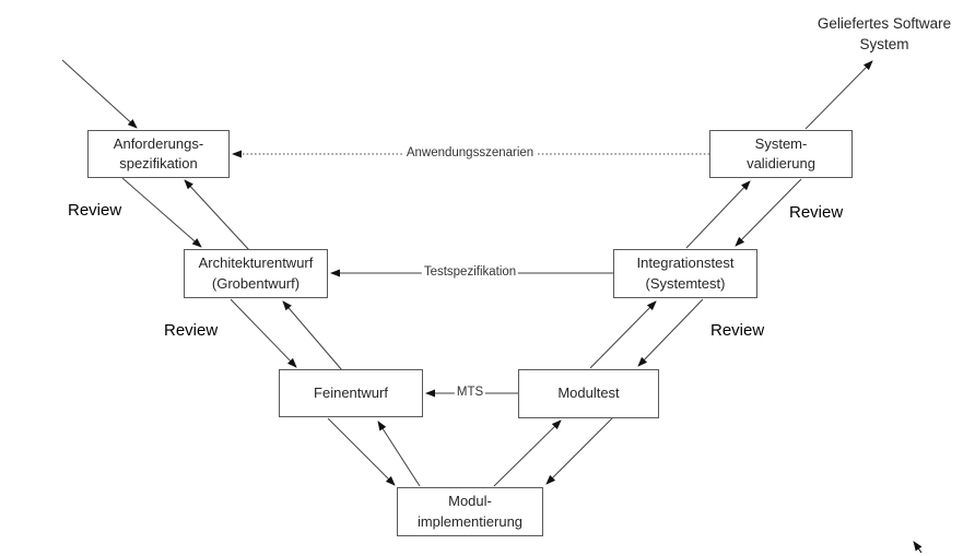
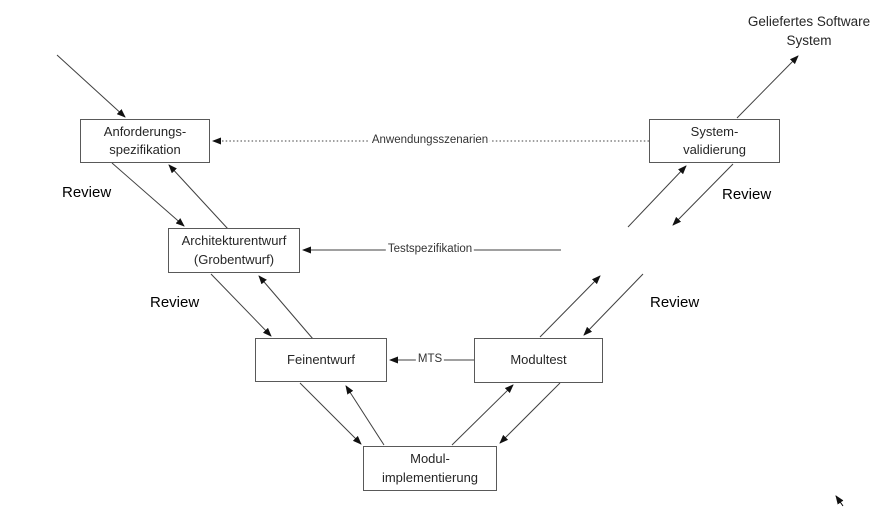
  Geliefertes Software
  System
  Anforderungs-
  spezifikation
  System-
  validierung
  Architekturentwurf
  (Grobentwurf)
- Integrationstest
- (Systemtest)
  Feinentwurf
  Modultest
  Modul-
  implementierung
  Anwendungsszenarien
  Testspezifikation
  MTS
  Review
  Review
  Review
  Review
